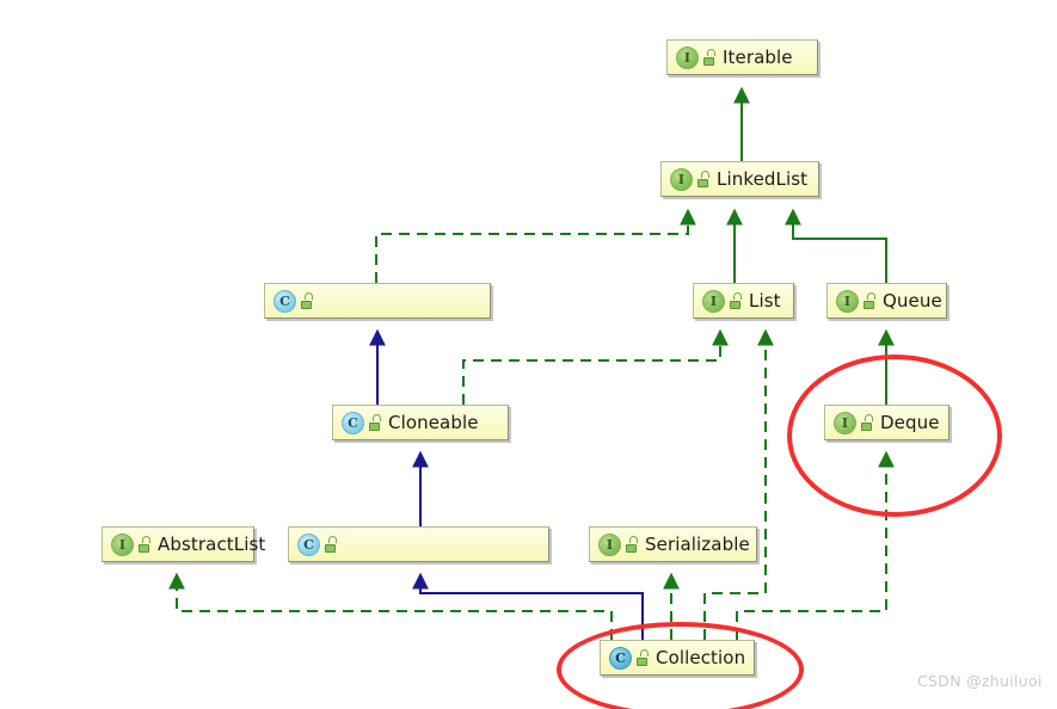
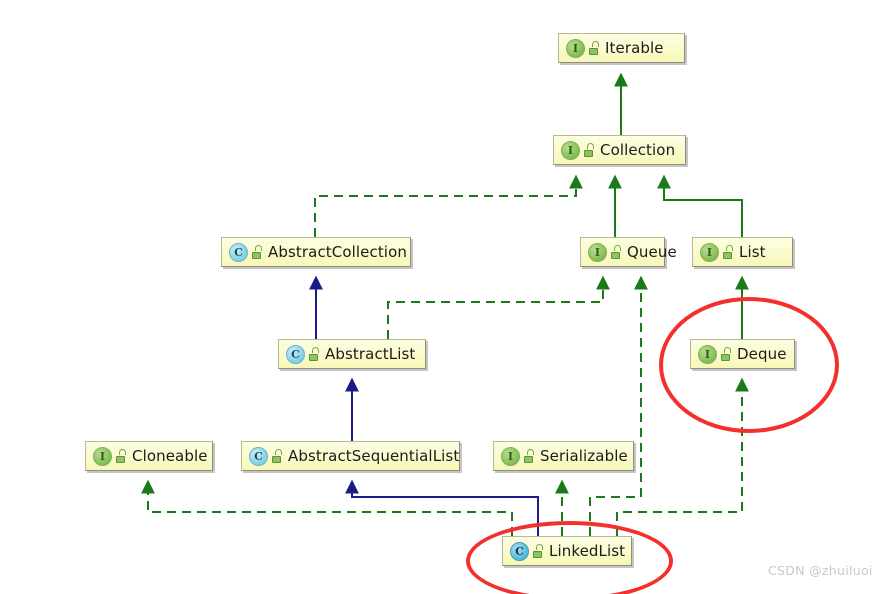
  I
  Iterable
  I
- LinkedList
+ Collection
  C
+ AbstractCollection
  I
- List
+ Queue
  I
- Queue
+ List
  C
- Cloneable
+ AbstractList
  I
  Deque
  I
- AbstractList
+ Cloneable
  C
+ AbstractSequentialList
  I
  Serializable
  C
- Collection
+ LinkedList
  CSDN @zhuiluoi
